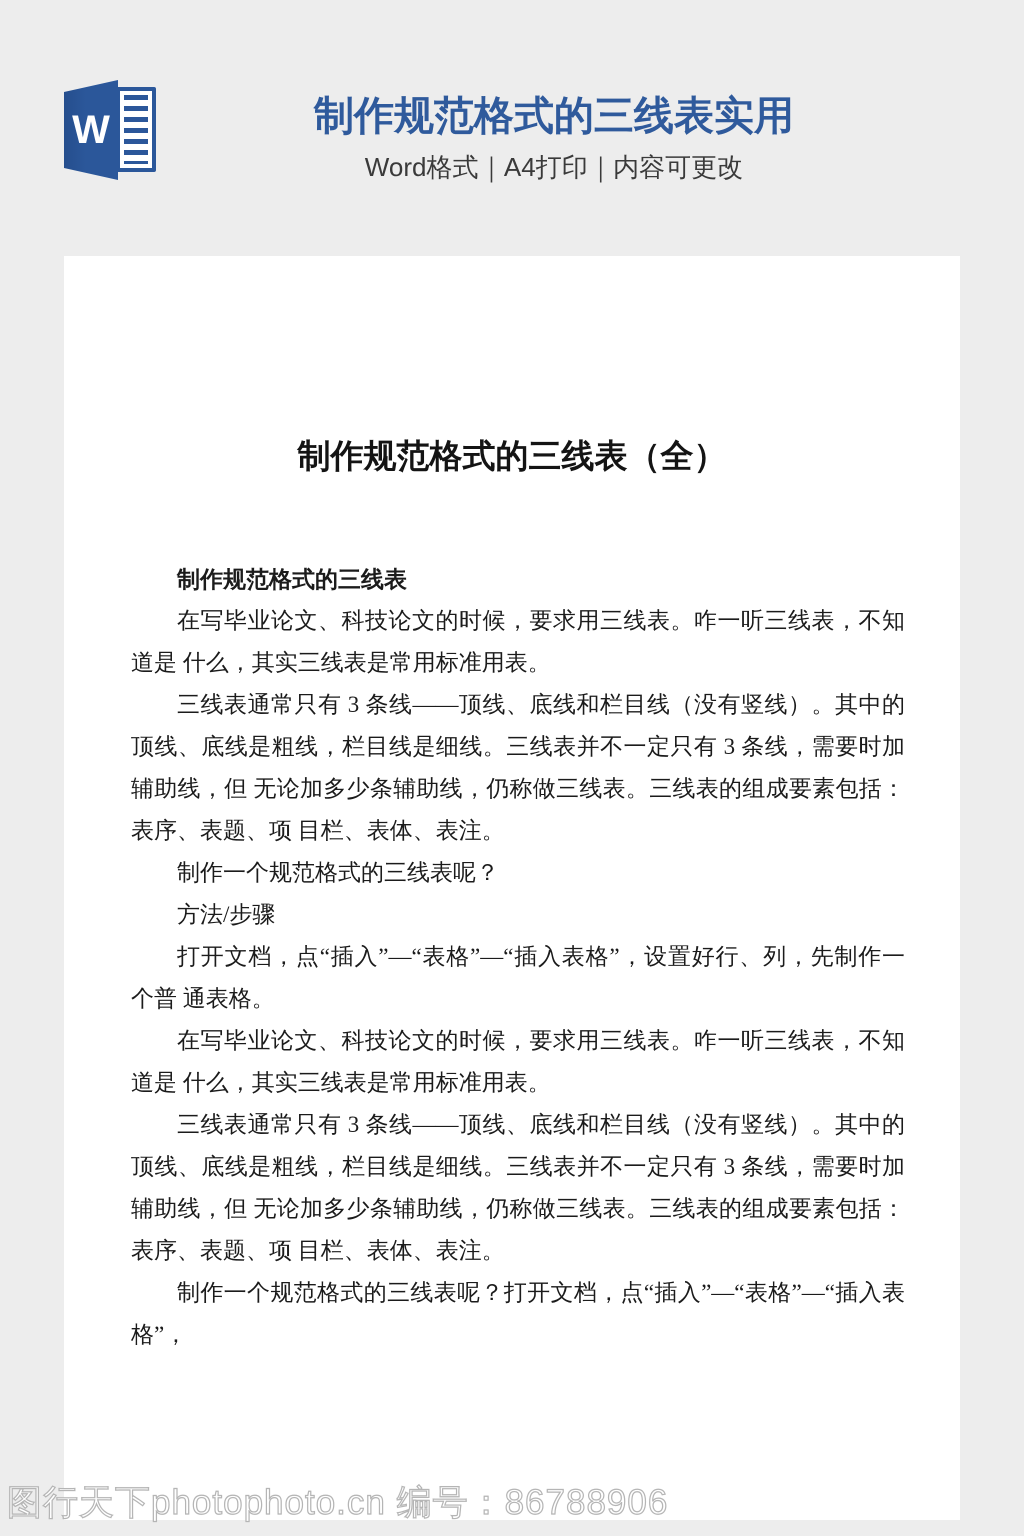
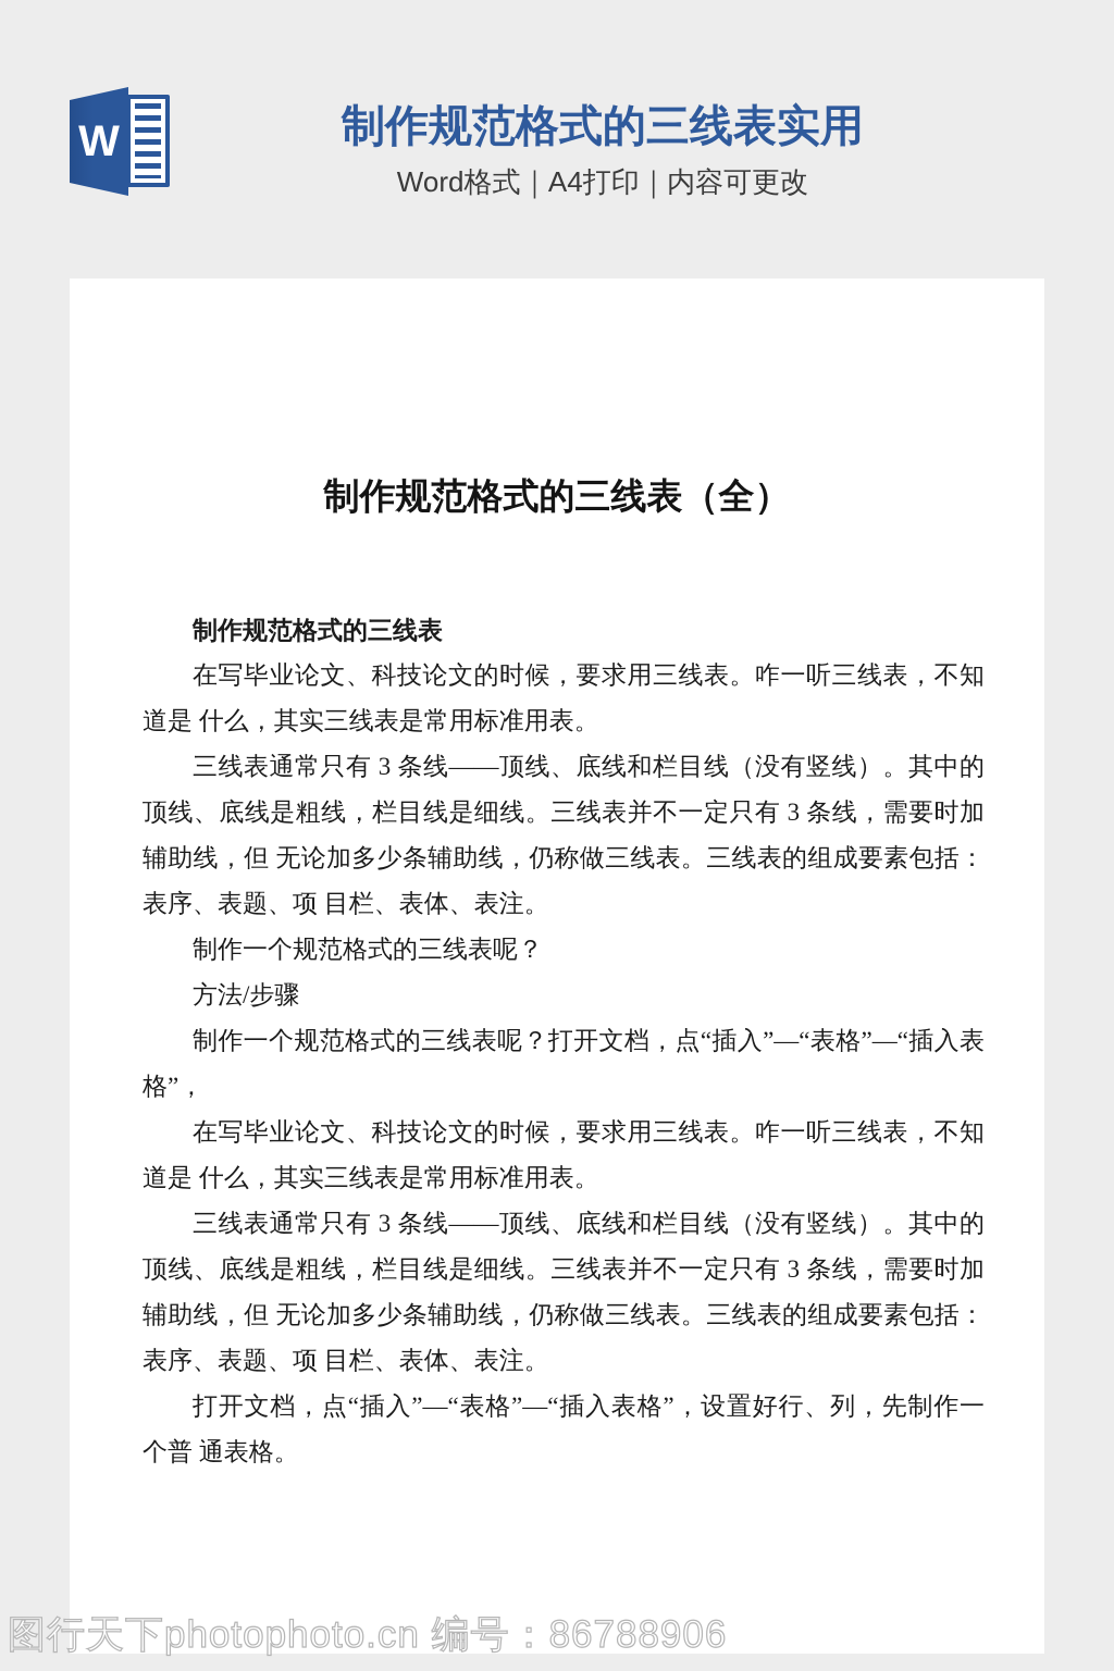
  W
  制作规范格式的三线表实用
  Word格式｜A4打印｜内容可更改
  制作规范格式的三线表（全）
  制作规范格式的三线表
  在写毕业论文、科技论文的时候，要求用三线表。咋一听三线表，不知道是 什么，其实三线表是常用标准用表。
  三线表通常只有 3 条线——顶线、底线和栏目线（没有竖线）。其中的顶线、底线是粗线，栏目线是细线。三线表并不一定只有 3 条线，需要时加辅助线，但 无论加多少条辅助线，仍称做三线表。三线表的组成要素包括：表序、表题、项 目栏、表体、表注。
  制作一个规范格式的三线表呢？
  方法/步骤
- 打开文档，点“插入”—“表格”—“插入表格”，设置好行、列，先制作一个普 通表格。
+ 制作一个规范格式的三线表呢？打开文档，点“插入”—“表格”—“插入表格”，
  在写毕业论文、科技论文的时候，要求用三线表。咋一听三线表，不知道是 什么，其实三线表是常用标准用表。
  三线表通常只有 3 条线——顶线、底线和栏目线（没有竖线）。其中的顶线、底线是粗线，栏目线是细线。三线表并不一定只有 3 条线，需要时加辅助线，但 无论加多少条辅助线，仍称做三线表。三线表的组成要素包括：表序、表题、项 目栏、表体、表注。
- 制作一个规范格式的三线表呢？打开文档，点“插入”—“表格”—“插入表格”，
+ 打开文档，点“插入”—“表格”—“插入表格”，设置好行、列，先制作一个普 通表格。
  图行天下photophoto.cn 编号：86788906
